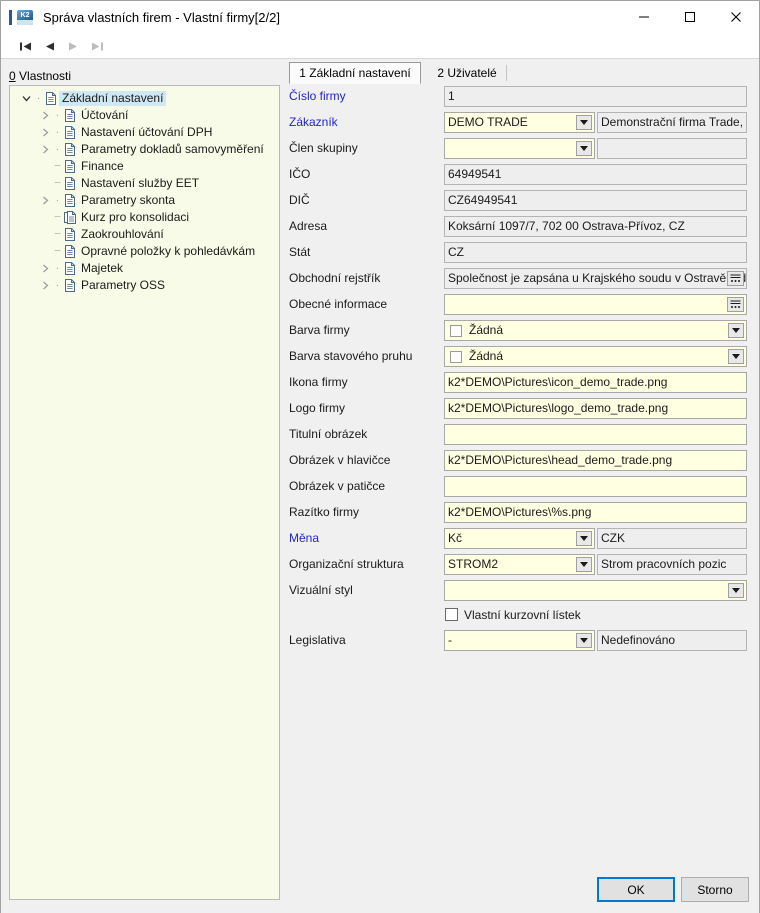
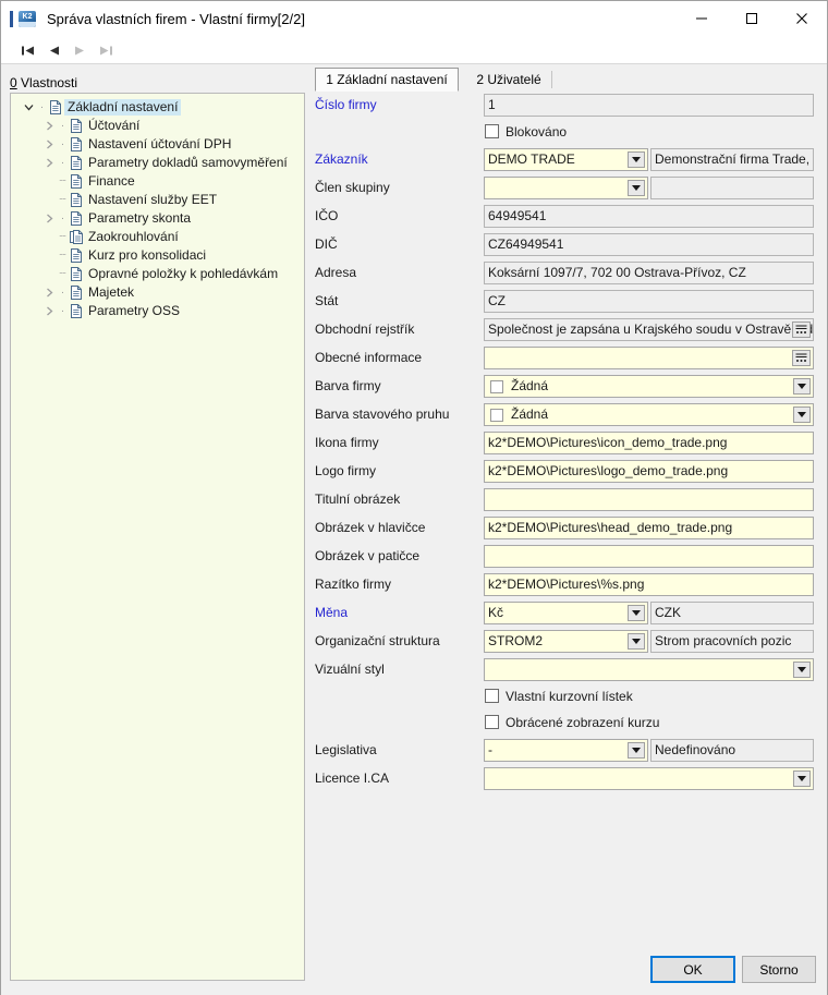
  Správa vlastních firem - Vlastní firmy[2/2]
  0 Vlastnosti
  ·
  Základní nastavení
  ·
  Účtování
  ·
  Nastavení účtování DPH
  ·
  Parametry dokladů samovyměření
  ┈
  Finance
  ┈
  Nastavení služby EET
  ·
  Parametry skonta
  ┈
- Kurz pro konsolidaci
+ Zaokrouhlování
  ┈
- Zaokrouhlování
+ Kurz pro konsolidaci
  ┈
  Opravné položky k pohledávkám
  ·
  Majetek
  ·
  Parametry OSS
  1 Základní nastavení
  2 Uživatelé
  Číslo firmy
  1
+ Blokováno
  Zákazník
  DEMO TRADE
  Demonstrační firma Trade,
  Člen skupiny
  IČO
  64949541
  DIČ
  CZ64949541
  Adresa
  Koksární 1097/7, 702 00 Ostrava-Přívoz, CZ
  Stát
  CZ
  Obchodní rejstřík
  Společnost je zapsána u Krajského soudu v Ostravě
  Obecné informace
  Barva firmy
  Žádná
  Barva stavového pruhu
  Žádná
  Ikona firmy
  k2*DEMO\Pictures\icon_demo_trade.png
  Logo firmy
  k2*DEMO\Pictures\logo_demo_trade.png
  Titulní obrázek
  Obrázek v hlavičce
  k2*DEMO\Pictures\head_demo_trade.png
  Obrázek v patičce
  Razítko firmy
  k2*DEMO\Pictures\%s.png
  Měna
  Kč
  CZK
  Organizační struktura
  STROM2
  Strom pracovních pozic
  Vizuální styl
  Vlastní kurzovní lístek
+ Obrácené zobrazení kurzu
  Legislativa
  -
  Nedefinováno
+ Licence I.CA
  OK
  Storno
